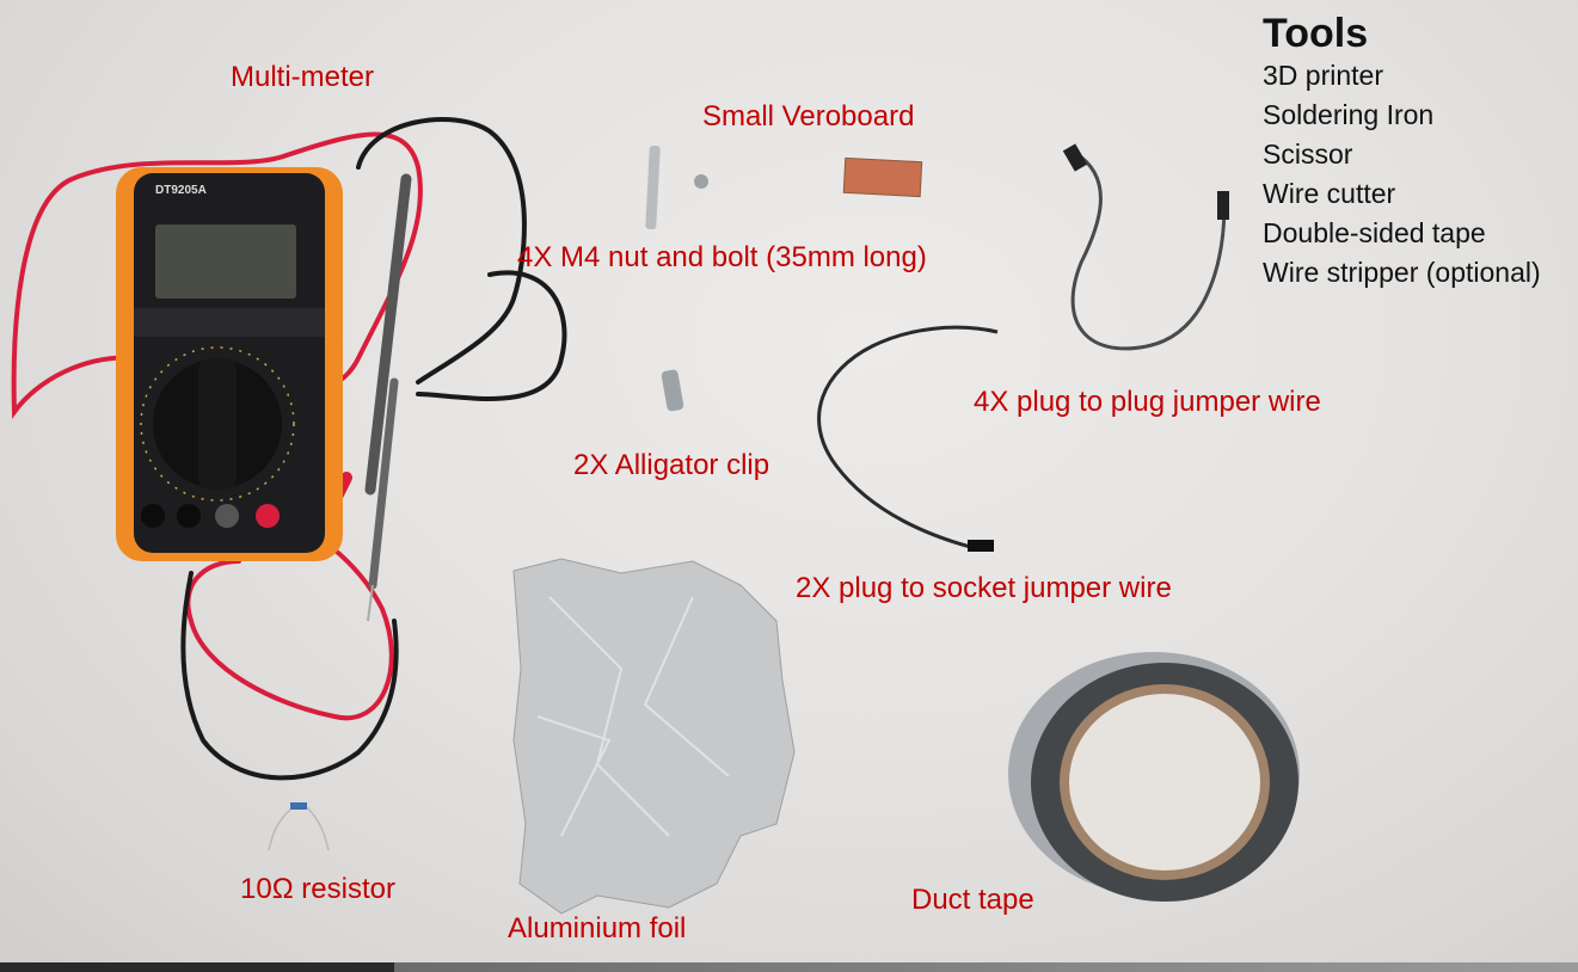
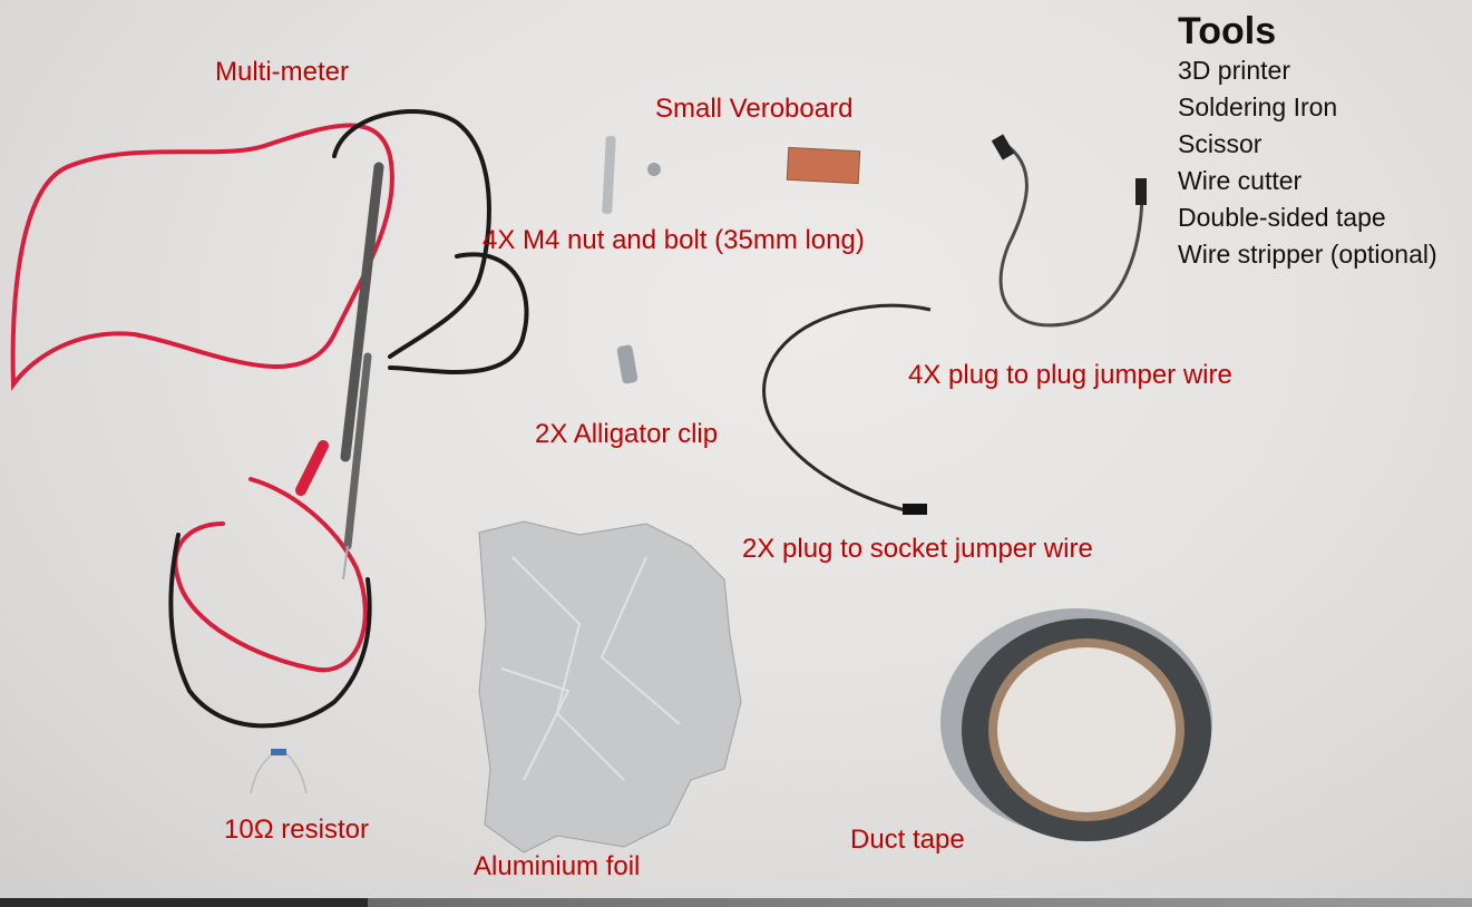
- DT9205A
  Multi-meter
  Small Veroboard
  4X M4 nut and bolt (35mm long)
  2X Alligator clip
  4X plug to plug jumper wire
  2X plug to socket jumper wire
  10Ω resistor
  Aluminium foil
  Duct tape
  Tools
  3D printer
  Soldering Iron
  Scissor
  Wire cutter
  Double-sided tape
  Wire stripper (optional)
